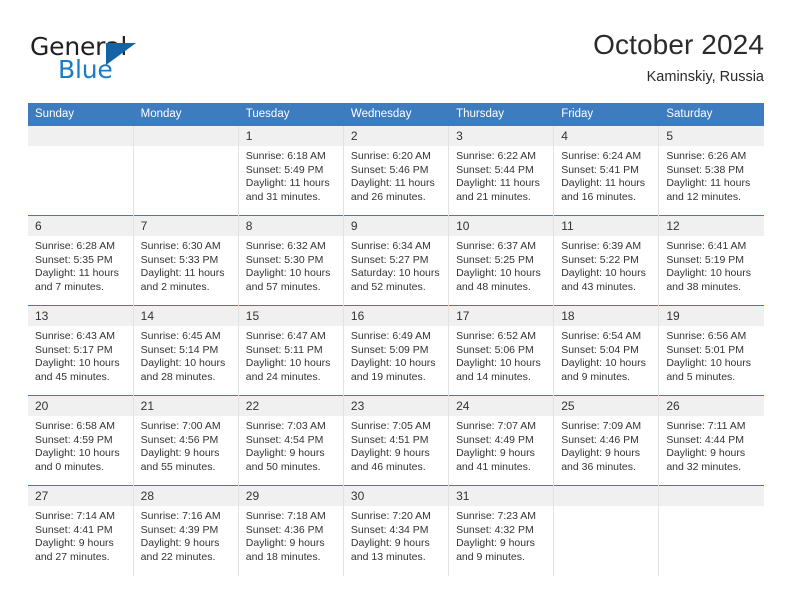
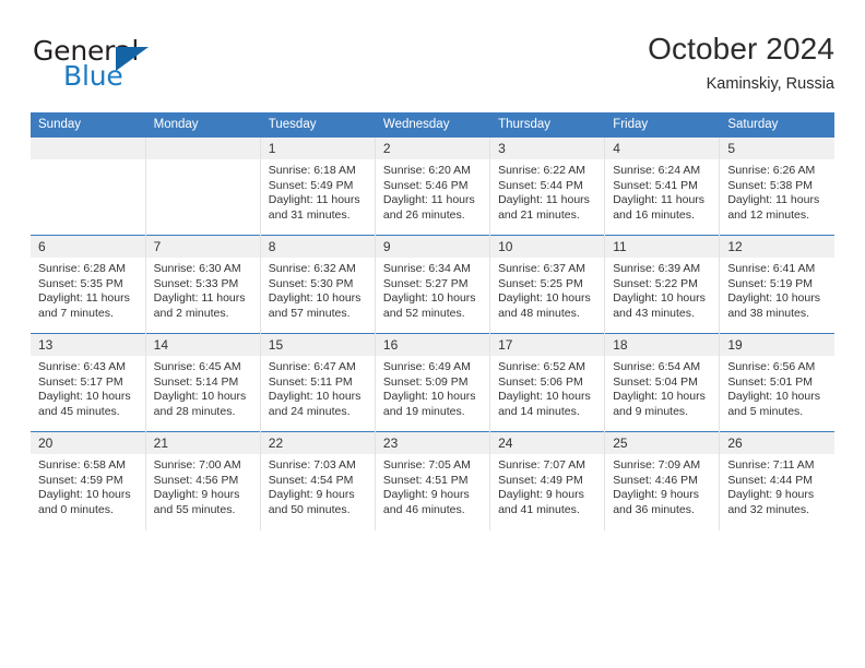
  General
  Blue
  October 2024
  Kaminskiy, Russia
  Sunday	Monday	Tuesday	Wednesday	Thursday	Friday	Saturday
  		1Sunrise: 6:18 AMSunset: 5:49 PMDaylight: 11 hours and 31 minutes.	2Sunrise: 6:20 AMSunset: 5:46 PMDaylight: 11 hours and 26 minutes.	3Sunrise: 6:22 AMSunset: 5:44 PMDaylight: 11 hours and 21 minutes.	4Sunrise: 6:24 AMSunset: 5:41 PMDaylight: 11 hours and 16 minutes.	5Sunrise: 6:26 AMSunset: 5:38 PMDaylight: 11 hours and 12 minutes.
- 6Sunrise: 6:28 AMSunset: 5:35 PMDaylight: 11 hours and 7 minutes.	7Sunrise: 6:30 AMSunset: 5:33 PMDaylight: 11 hours and 2 minutes.	8Sunrise: 6:32 AMSunset: 5:30 PMDaylight: 10 hours and 57 minutes.	9Sunrise: 6:34 AMSunset: 5:27 PMSaturday: 10 hours and 52 minutes.	10Sunrise: 6:37 AMSunset: 5:25 PMDaylight: 10 hours and 48 minutes.	11Sunrise: 6:39 AMSunset: 5:22 PMDaylight: 10 hours and 43 minutes.	12Sunrise: 6:41 AMSunset: 5:19 PMDaylight: 10 hours and 38 minutes.
+ 6Sunrise: 6:28 AMSunset: 5:35 PMDaylight: 11 hours and 7 minutes.	7Sunrise: 6:30 AMSunset: 5:33 PMDaylight: 11 hours and 2 minutes.	8Sunrise: 6:32 AMSunset: 5:30 PMDaylight: 10 hours and 57 minutes.	9Sunrise: 6:34 AMSunset: 5:27 PMDaylight: 10 hours and 52 minutes.	10Sunrise: 6:37 AMSunset: 5:25 PMDaylight: 10 hours and 48 minutes.	11Sunrise: 6:39 AMSunset: 5:22 PMDaylight: 10 hours and 43 minutes.	12Sunrise: 6:41 AMSunset: 5:19 PMDaylight: 10 hours and 38 minutes.
  13Sunrise: 6:43 AMSunset: 5:17 PMDaylight: 10 hours and 45 minutes.	14Sunrise: 6:45 AMSunset: 5:14 PMDaylight: 10 hours and 28 minutes.	15Sunrise: 6:47 AMSunset: 5:11 PMDaylight: 10 hours and 24 minutes.	16Sunrise: 6:49 AMSunset: 5:09 PMDaylight: 10 hours and 19 minutes.	17Sunrise: 6:52 AMSunset: 5:06 PMDaylight: 10 hours and 14 minutes.	18Sunrise: 6:54 AMSunset: 5:04 PMDaylight: 10 hours and 9 minutes.	19Sunrise: 6:56 AMSunset: 5:01 PMDaylight: 10 hours and 5 minutes.
  20Sunrise: 6:58 AMSunset: 4:59 PMDaylight: 10 hours and 0 minutes.	21Sunrise: 7:00 AMSunset: 4:56 PMDaylight: 9 hours and 55 minutes.	22Sunrise: 7:03 AMSunset: 4:54 PMDaylight: 9 hours and 50 minutes.	23Sunrise: 7:05 AMSunset: 4:51 PMDaylight: 9 hours and 46 minutes.	24Sunrise: 7:07 AMSunset: 4:49 PMDaylight: 9 hours and 41 minutes.	25Sunrise: 7:09 AMSunset: 4:46 PMDaylight: 9 hours and 36 minutes.	26Sunrise: 7:11 AMSunset: 4:44 PMDaylight: 9 hours and 32 minutes.
- 27Sunrise: 7:14 AMSunset: 4:41 PMDaylight: 9 hours and 27 minutes.	28Sunrise: 7:16 AMSunset: 4:39 PMDaylight: 9 hours and 22 minutes.	29Sunrise: 7:18 AMSunset: 4:36 PMDaylight: 9 hours and 18 minutes.	30Sunrise: 7:20 AMSunset: 4:34 PMDaylight: 9 hours and 13 minutes.	31Sunrise: 7:23 AMSunset: 4:32 PMDaylight: 9 hours and 9 minutes.
